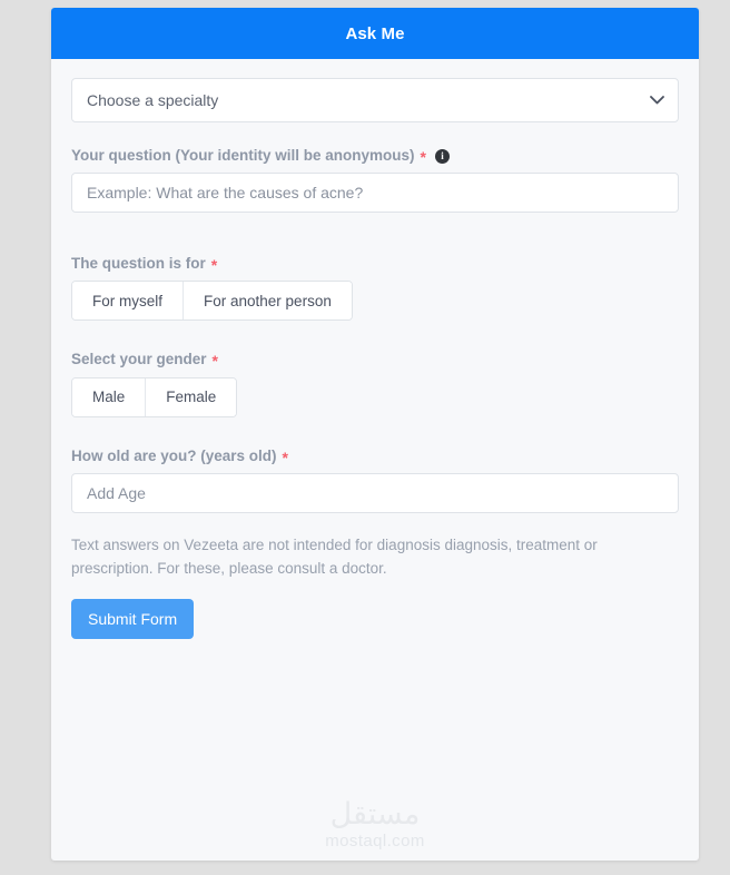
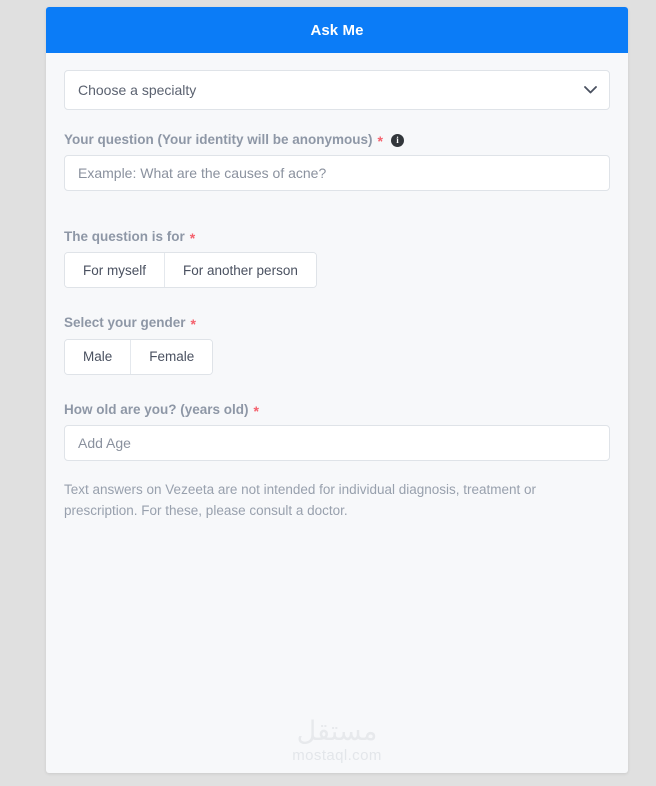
  Ask Me
  Choose a specialty
  Your question (Your identity will be anonymous)
  *
  i
  Example: What are the causes of acne?
  The question is for
  *
  For myself
  For another person
  Select your gender
  *
  Male
  Female
  How old are you? (years old)
  *
  Add Age
- Text answers on Vezeeta are not intended for diagnosis diagnosis, treatment or prescription. For these, please consult a doctor.
+ Text answers on Vezeeta are not intended for individual diagnosis, treatment or prescription. For these, please consult a doctor.
- Submit Form
